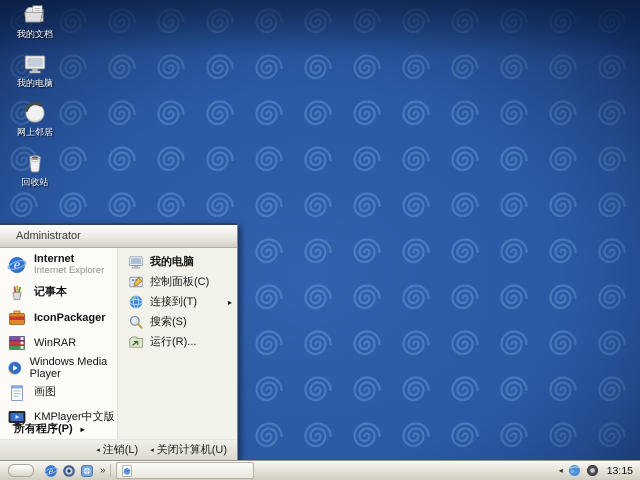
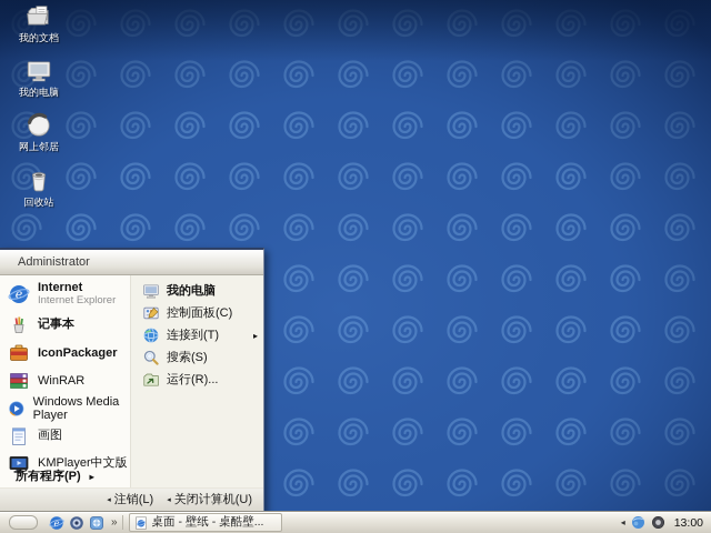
  我的文档
  我的电脑
  网上邻居
  回收站
  Administrator
  e
  Internet
  Internet Explorer
  记事本
  IconPackager
  WinRAR
  Windows Media Player
  画图
  KMPlayer中文版
  所有程序(P)
  ▸
  我的电脑
  控制面板(C)
  连接到(T)
  ▸
  搜索(S)
  运行(R)...
  注销(L)
  关闭计算机(U)
  e
  »
+ 桌面 - 壁纸 - 桌酷壁...
  ◂
- 13:15
+ 13:00
